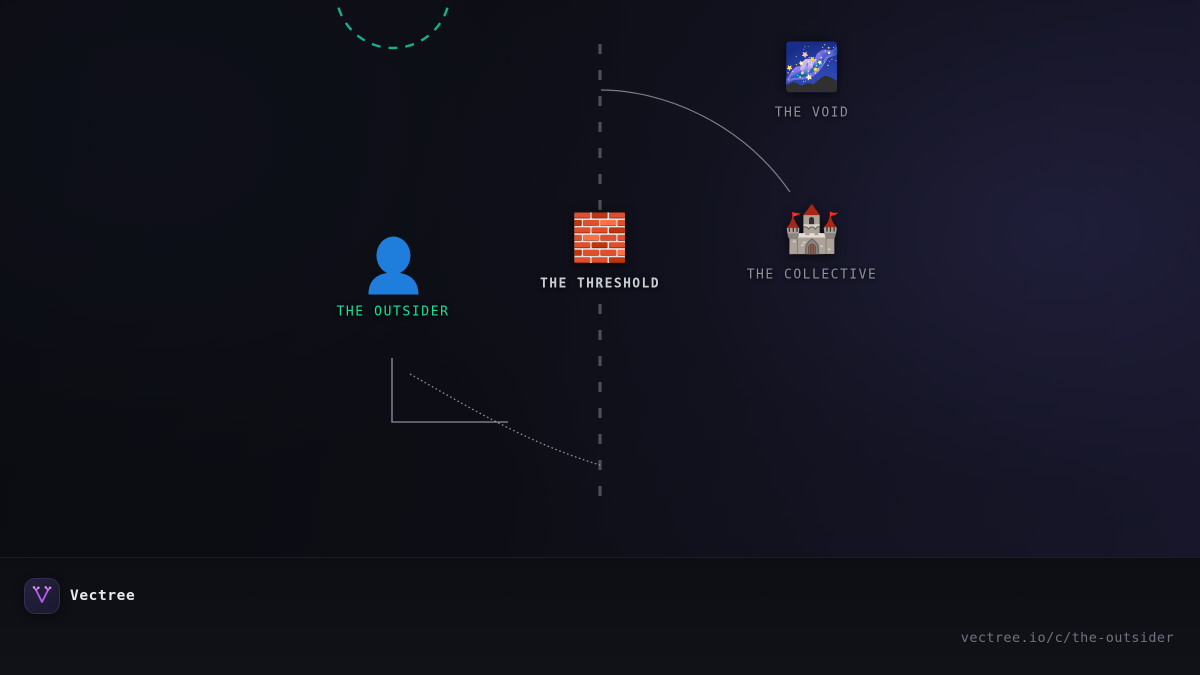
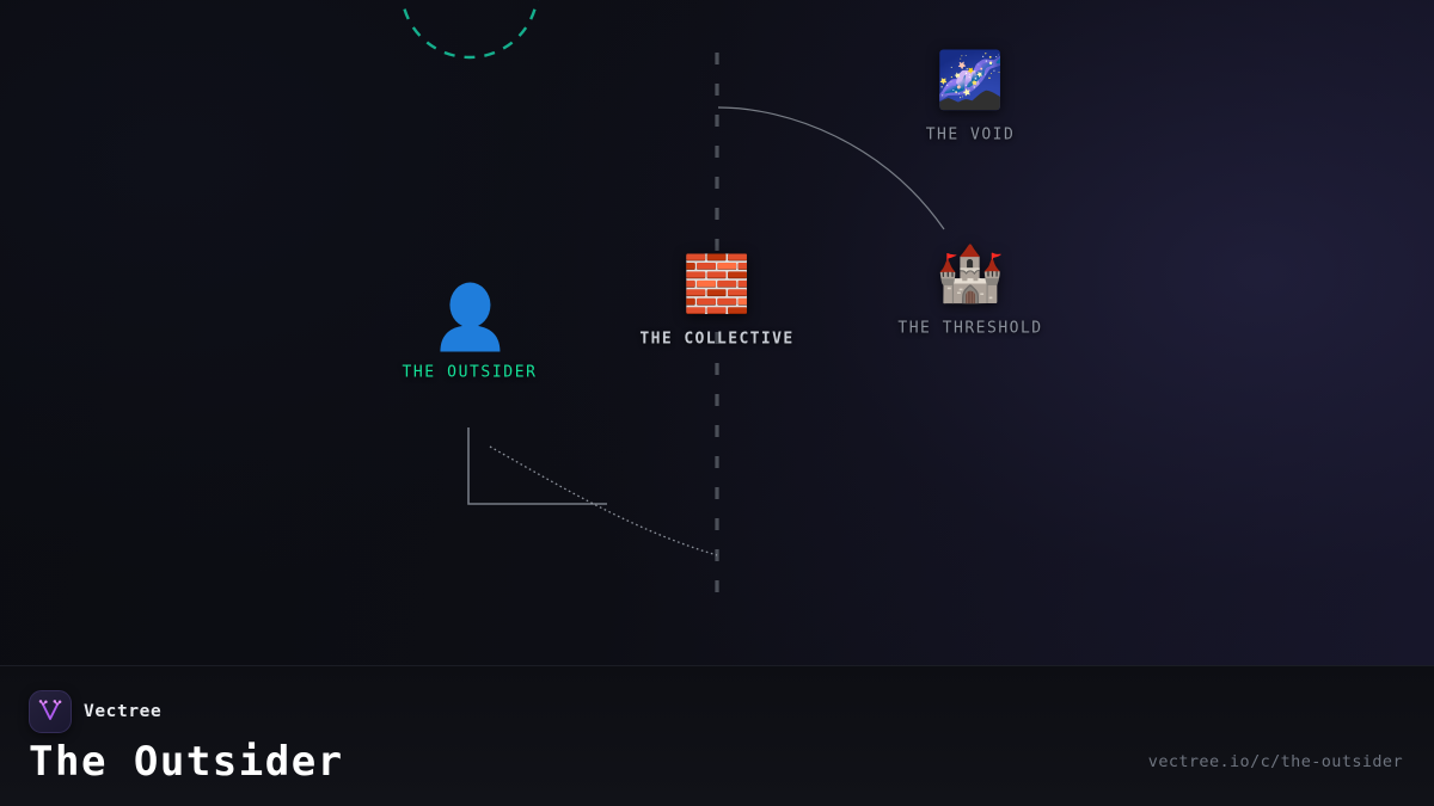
  🌌
  THE VOID
  🏰
- THE COLLECTIVE
+ THE THRESHOLD
  🧱
- THE THRESHOLD
+ THE COLLECTIVE
  THE OUTSIDER
  Vectree
+ The Outsider
  vectree.io/c/the-outsider
